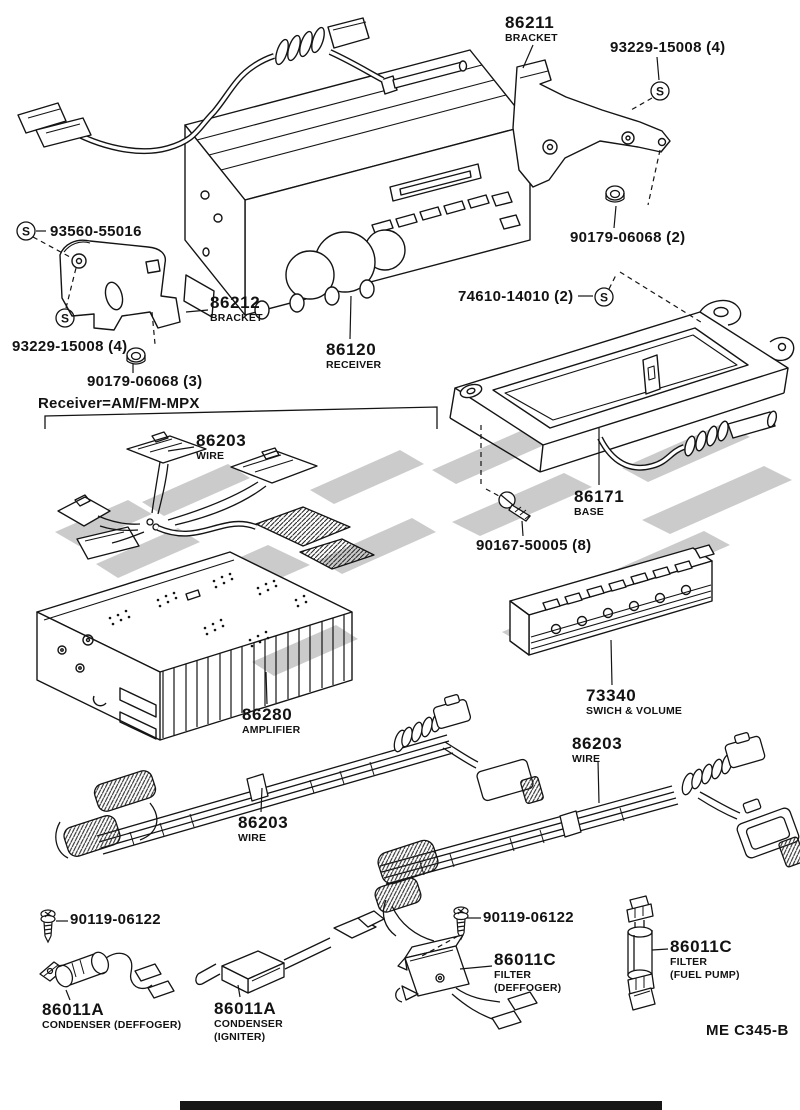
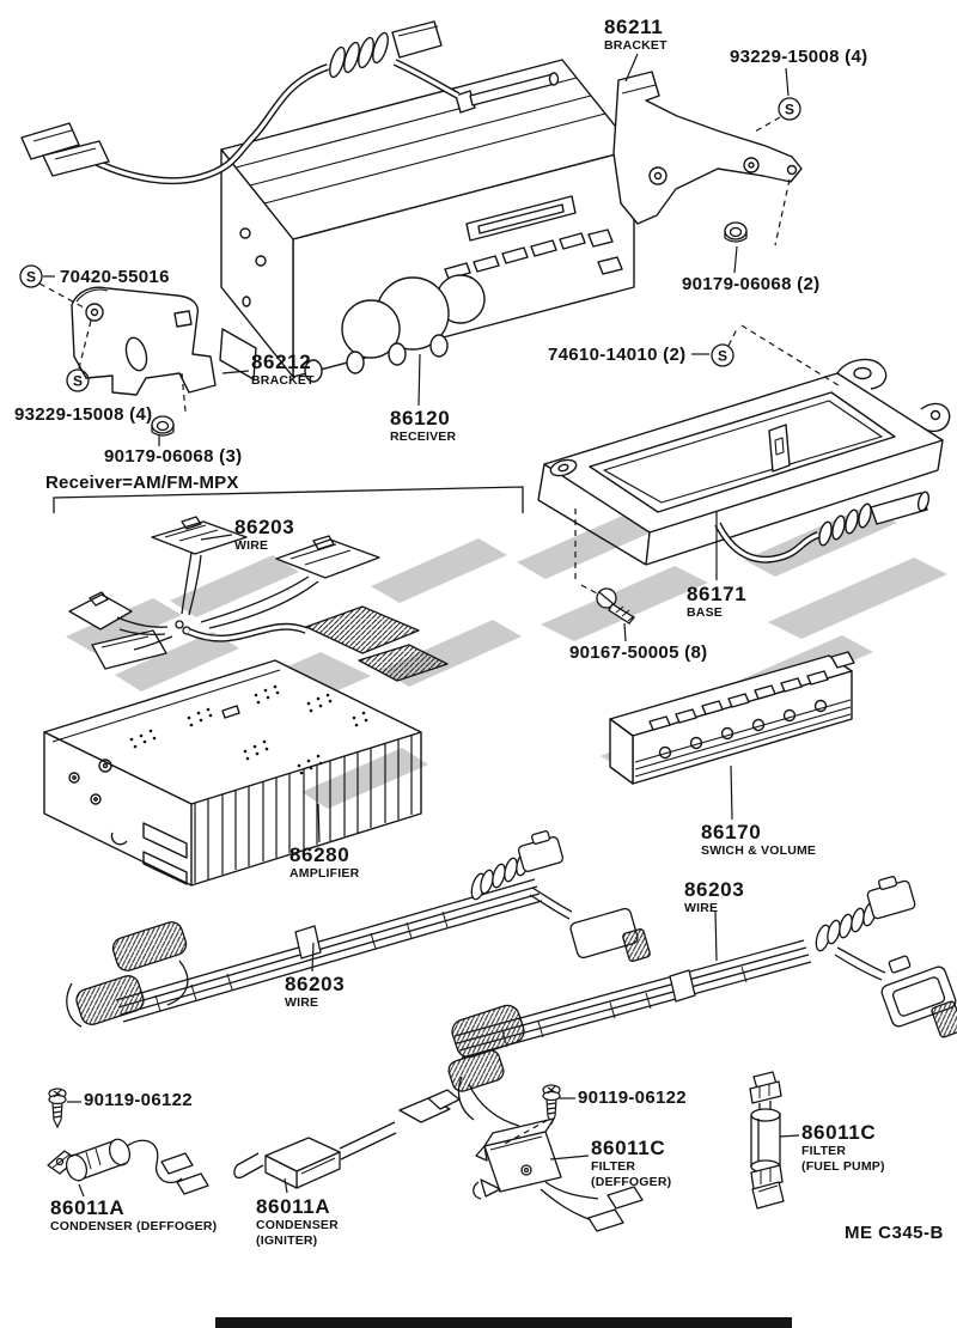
  S
  S
  S
  S
  86211
  BRACKET
  93229-15008 (4)
  90179-06068 (2)
- 93560-55016
+ 70420-55016
  93229-15008 (4)
  90179-06068 (3)
  86212
  BRACKET
  86120
  RECEIVER
  74610-14010 (2)
  Receiver=AM/FM-MPX
  86203
  WIRE
  86171
  BASE
  90167-50005 (8)
  86280
  AMPLIFIER
- 73340
+ 86170
  SWICH & VOLUME
  86203
  WIRE
  86203
  WIRE
  90119-06122
  90119-06122
  86011A
  CONDENSER (DEFFOGER)
  86011A
  CONDENSER
  (IGNITER)
  86011C
  FILTER
  (DEFFOGER)
  86011C
  FILTER
  (FUEL PUMP)
  ME C345-B
